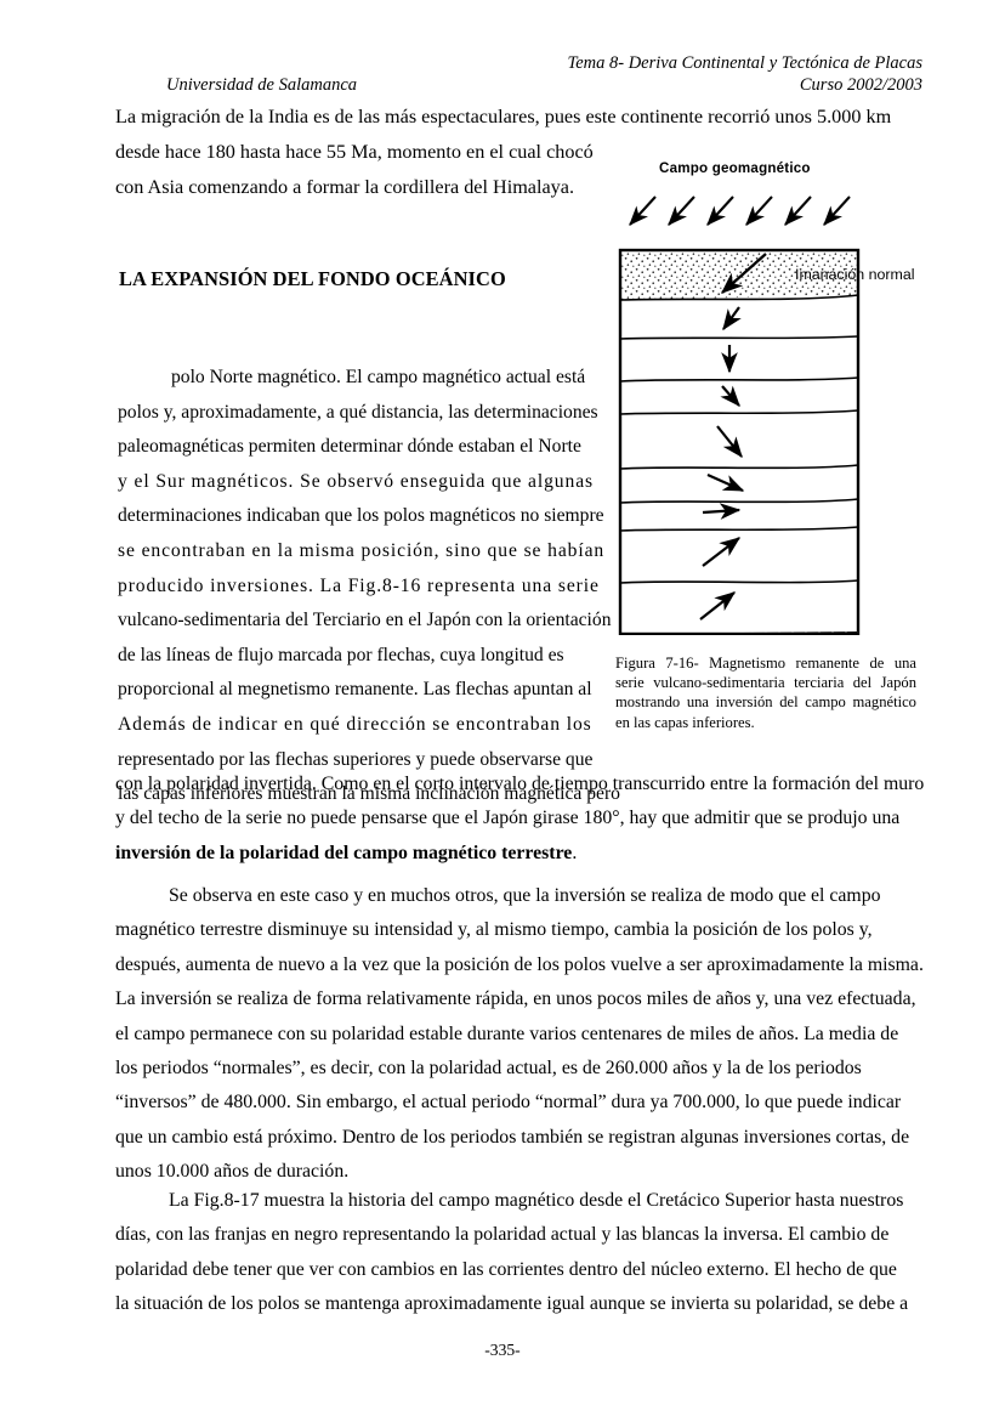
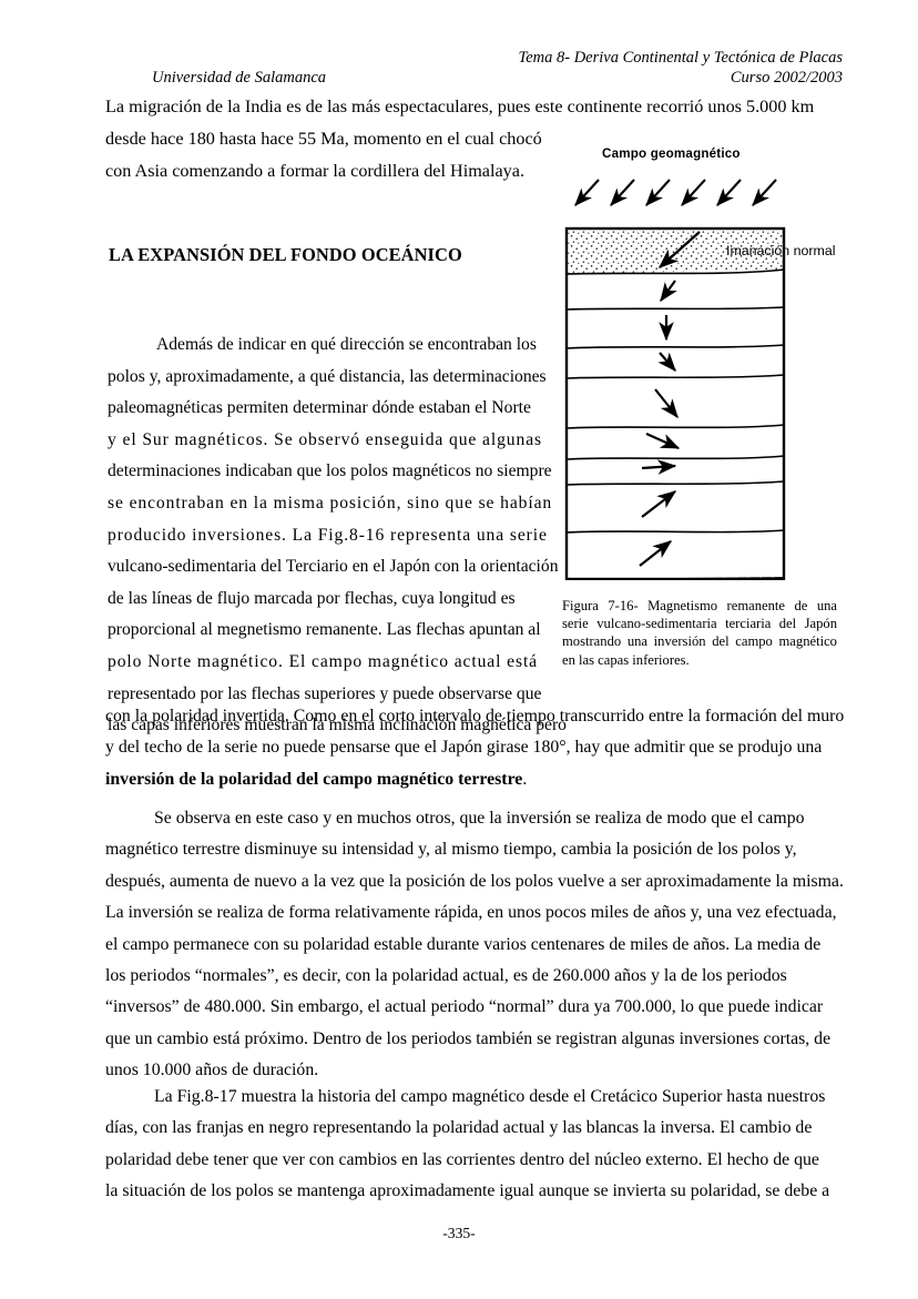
  Tema 8- Deriva Continental y Tectónica de Placas
  Curso 2002/2003
  Universidad de Salamanca
  La migración de la India es de las más espectaculares, pues este continente recorrió unos 5.000 km
  desde hace 180 hasta hace 55 Ma, momento en el cual chocó
  con Asia comenzando a formar la cordillera del Himalaya.
  LA EXPANSIÓN DEL FONDO OCEÁNICO
- polo Norte magnético. El campo magnético actual está
+ Además de indicar en qué dirección se encontraban los
  polos y, aproximadamente, a qué distancia, las determinaciones
  paleomagnéticas permiten determinar dónde estaban el Norte
  y el Sur magnéticos. Se observó enseguida que algunas
  determinaciones indicaban que los polos magnéticos no siempre
  se encontraban en la misma posición, sino que se habían
  producido inversiones. La Fig.8-16 representa una serie
  vulcano-sedimentaria del Terciario en el Japón con la orientación
  de las líneas de flujo marcada por flechas, cuya longitud es
  proporcional al megnetismo remanente. Las flechas apuntan al
- Además de indicar en qué dirección se encontraban los
+ polo Norte magnético. El campo magnético actual está
  representado por las flechas superiores y puede observarse que
  las capas inferiores muestran la misma inclinación magnética per
  Campo geomagnético
  Imanación normal
  Figura 7-16- Magnetismo remanente de una serie vulcano-sedimentaria terciaria del Japón mostrando una inversión del campo magnético en las capas inferiores.
  con la polaridad invertida. Como en el corto intervalo de tiempo transcurrido entre la formación del muro
  y del techo de la serie no puede pensarse que el Japón girase 180°, hay que admitir que se produjo una
  inversión de la polaridad del campo magnético terrestre.
  Se observa en este caso y en muchos otros, que la inversión se realiza de modo que el campo
  magnético terrestre disminuye su intensidad y, al mismo tiempo, cambia la posición de los polos y,
  después, aumenta de nuevo a la vez que la posición de los polos vuelve a ser aproximadamente la misma.
  La inversión se realiza de forma relativamente rápida, en unos pocos miles de años y, una vez efectuada,
  el campo permanece con su polaridad estable durante varios centenares de miles de años. La media de
  los periodos “normales”, es decir, con la polaridad actual, es de 260.000 años y la de los periodos
  “inversos” de 480.000. Sin embargo, el actual periodo “normal” dura ya 700.000, lo que puede indicar
  que un cambio está próximo. Dentro de los periodos también se registran algunas inversiones cortas, de
  unos 10.000 años de duración.
  La Fig.8-17 muestra la historia del campo magnético desde el Cretácico Superior hasta nuestros
  días, con las franjas en negro representando la polaridad actual y las blancas la inversa. El cambio de
  polaridad debe tener que ver con cambios en las corrientes dentro del núcleo externo. El hecho de que
  la situación de los polos se mantenga aproximadamente igual aunque se invierta su polaridad, se debe a
  -335-
